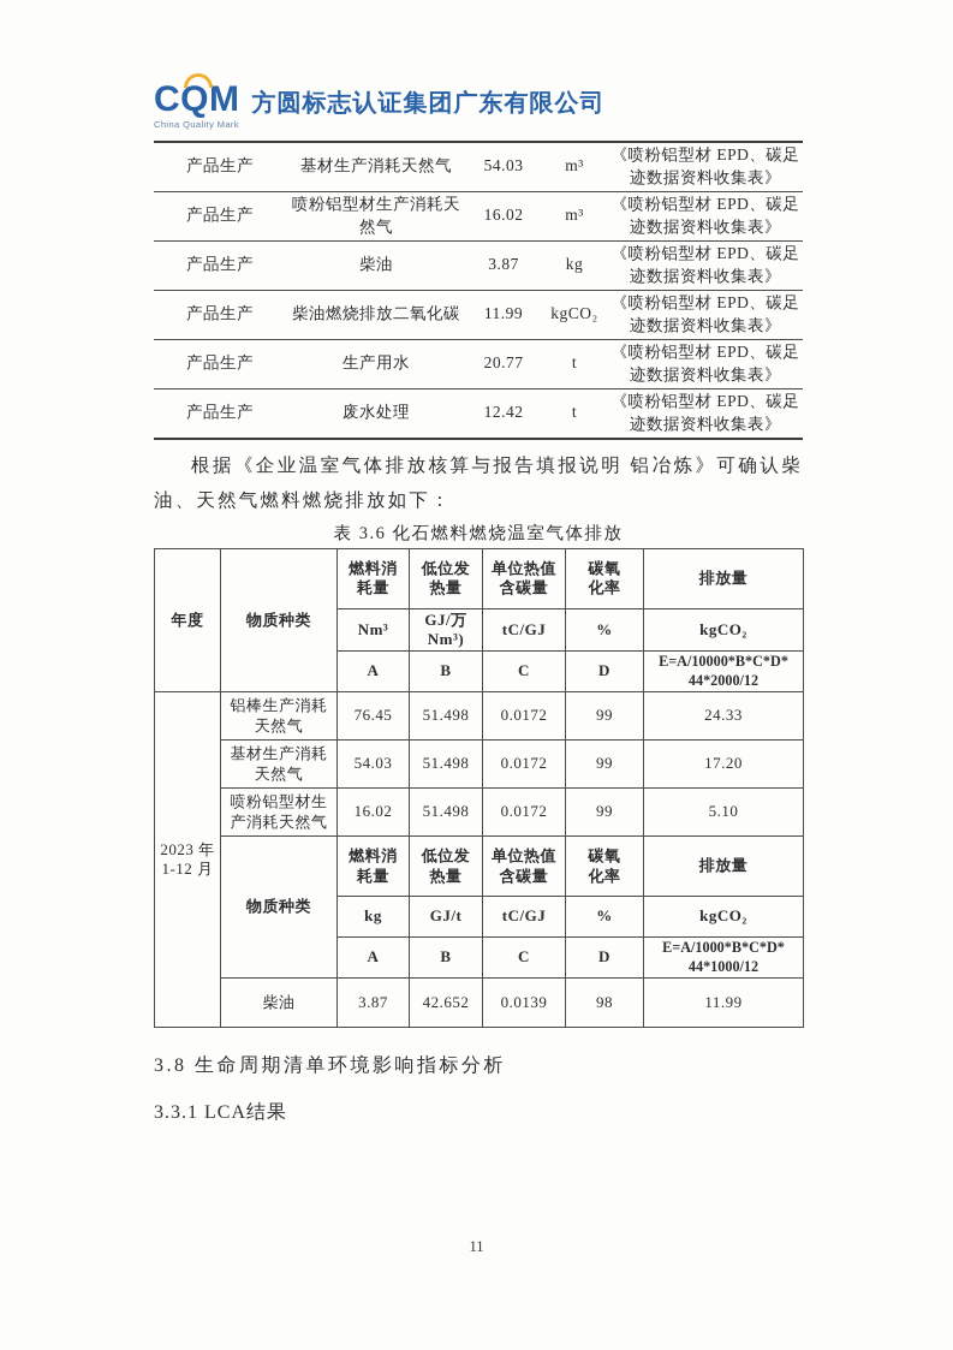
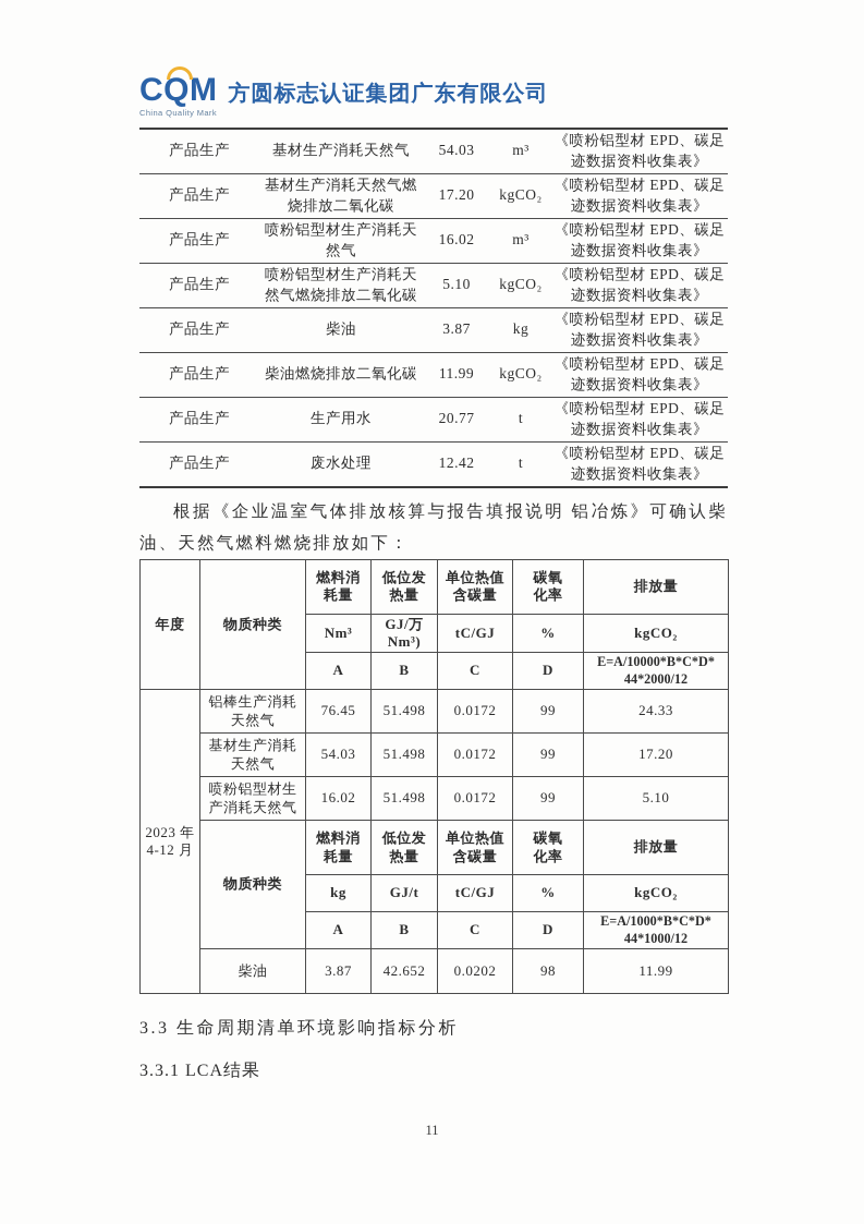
  CQM
  China Quality Mark
  方圆标志认证集团广东有限公司
  产品生产	基材生产消耗天然气	54.03	m³	《喷粉铝型材 EPD、碳足迹数据资料收集表》
+ 产品生产	基材生产消耗天然气燃烧排放二氧化碳	17.20	kgCO₂	《喷粉铝型材 EPD、碳足迹数据资料收集表》
  产品生产	喷粉铝型材生产消耗天然气	16.02	m³	《喷粉铝型材 EPD、碳足迹数据资料收集表》
+ 产品生产	喷粉铝型材生产消耗天然气燃烧排放二氧化碳	5.10	kgCO₂	《喷粉铝型材 EPD、碳足迹数据资料收集表》
  产品生产	柴油	3.87	kg	《喷粉铝型材 EPD、碳足迹数据资料收集表》
  产品生产	柴油燃烧排放二氧化碳	11.99	kgCO₂	《喷粉铝型材 EPD、碳足迹数据资料收集表》
  产品生产	生产用水	20.77	t	《喷粉铝型材 EPD、碳足迹数据资料收集表》
  产品生产	废水处理	12.42	t	《喷粉铝型材 EPD、碳足迹数据资料收集表》
  根据《企业温室气体排放核算与报告填报说明 铝冶炼》可确认柴油、天然气燃料燃烧排放如下：
- 表 3.6 化石燃料燃烧温室气体排放
  年度	物质种类	燃料消 耗量	低位发 热量	单位热值 含碳量	碳氧 化率	排放量
  Nm³	GJ/万 Nm³)	tC/GJ	%	kgCO₂
  A	B	C	D	E=A/10000*B*C*D* 44*2000/12
- 2023 年 1-12 月	铝棒生产消耗 天然气	76.45	51.498	0.0172	99	24.33
+ 2023 年 4-12 月	铝棒生产消耗 天然气	76.45	51.498	0.0172	99	24.33
  基材生产消耗 天然气	54.03	51.498	0.0172	99	17.20
  喷粉铝型材生 产消耗天然气	16.02	51.498	0.0172	99	5.10
  物质种类	燃料消 耗量	低位发 热量	单位热值 含碳量	碳氧 化率	排放量
  kg	GJ/t	tC/GJ	%	kgCO₂
  A	B	C	D	E=A/1000*B*C*D* 44*1000/12
- 柴油	3.87	42.652	0.0139	98	11.99
+ 柴油	3.87	42.652	0.0202	98	11.99
- 3.8 生命周期清单环境影响指标分析
+ 3.3 生命周期清单环境影响指标分析
  3.3.1 LCA结果
  11
